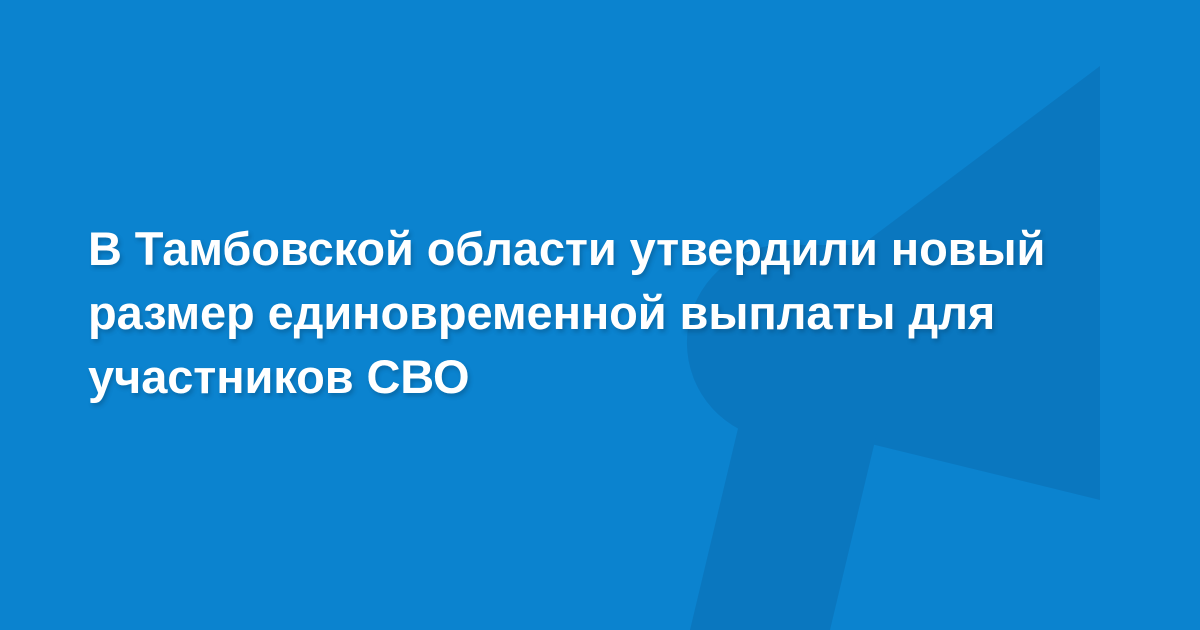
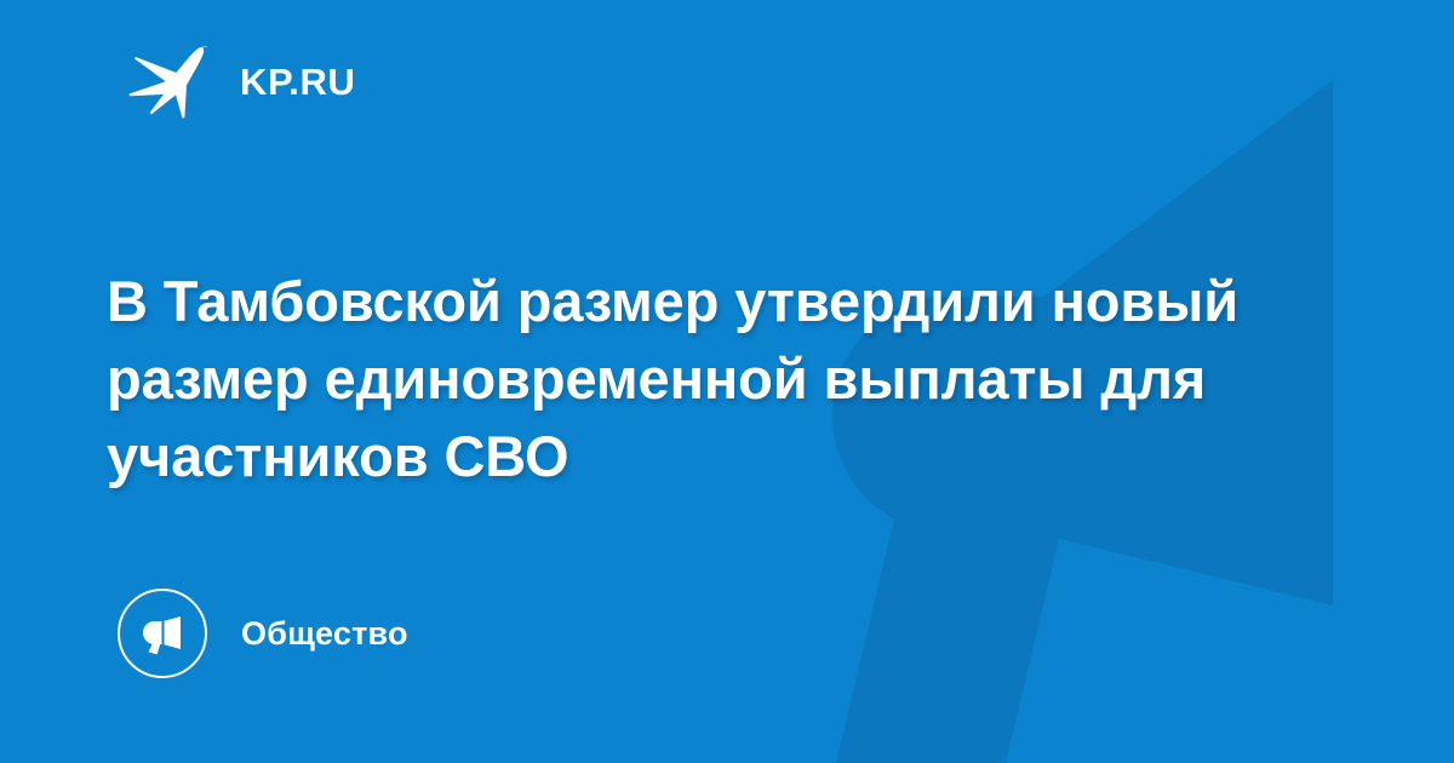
+ KP.RU
- В Тамбовской области утвердили новый размер единовременной выплаты для участников СВО
+ В Тамбовской размер утвердили новый размер единовременной выплаты для участников СВО
+ Общество
